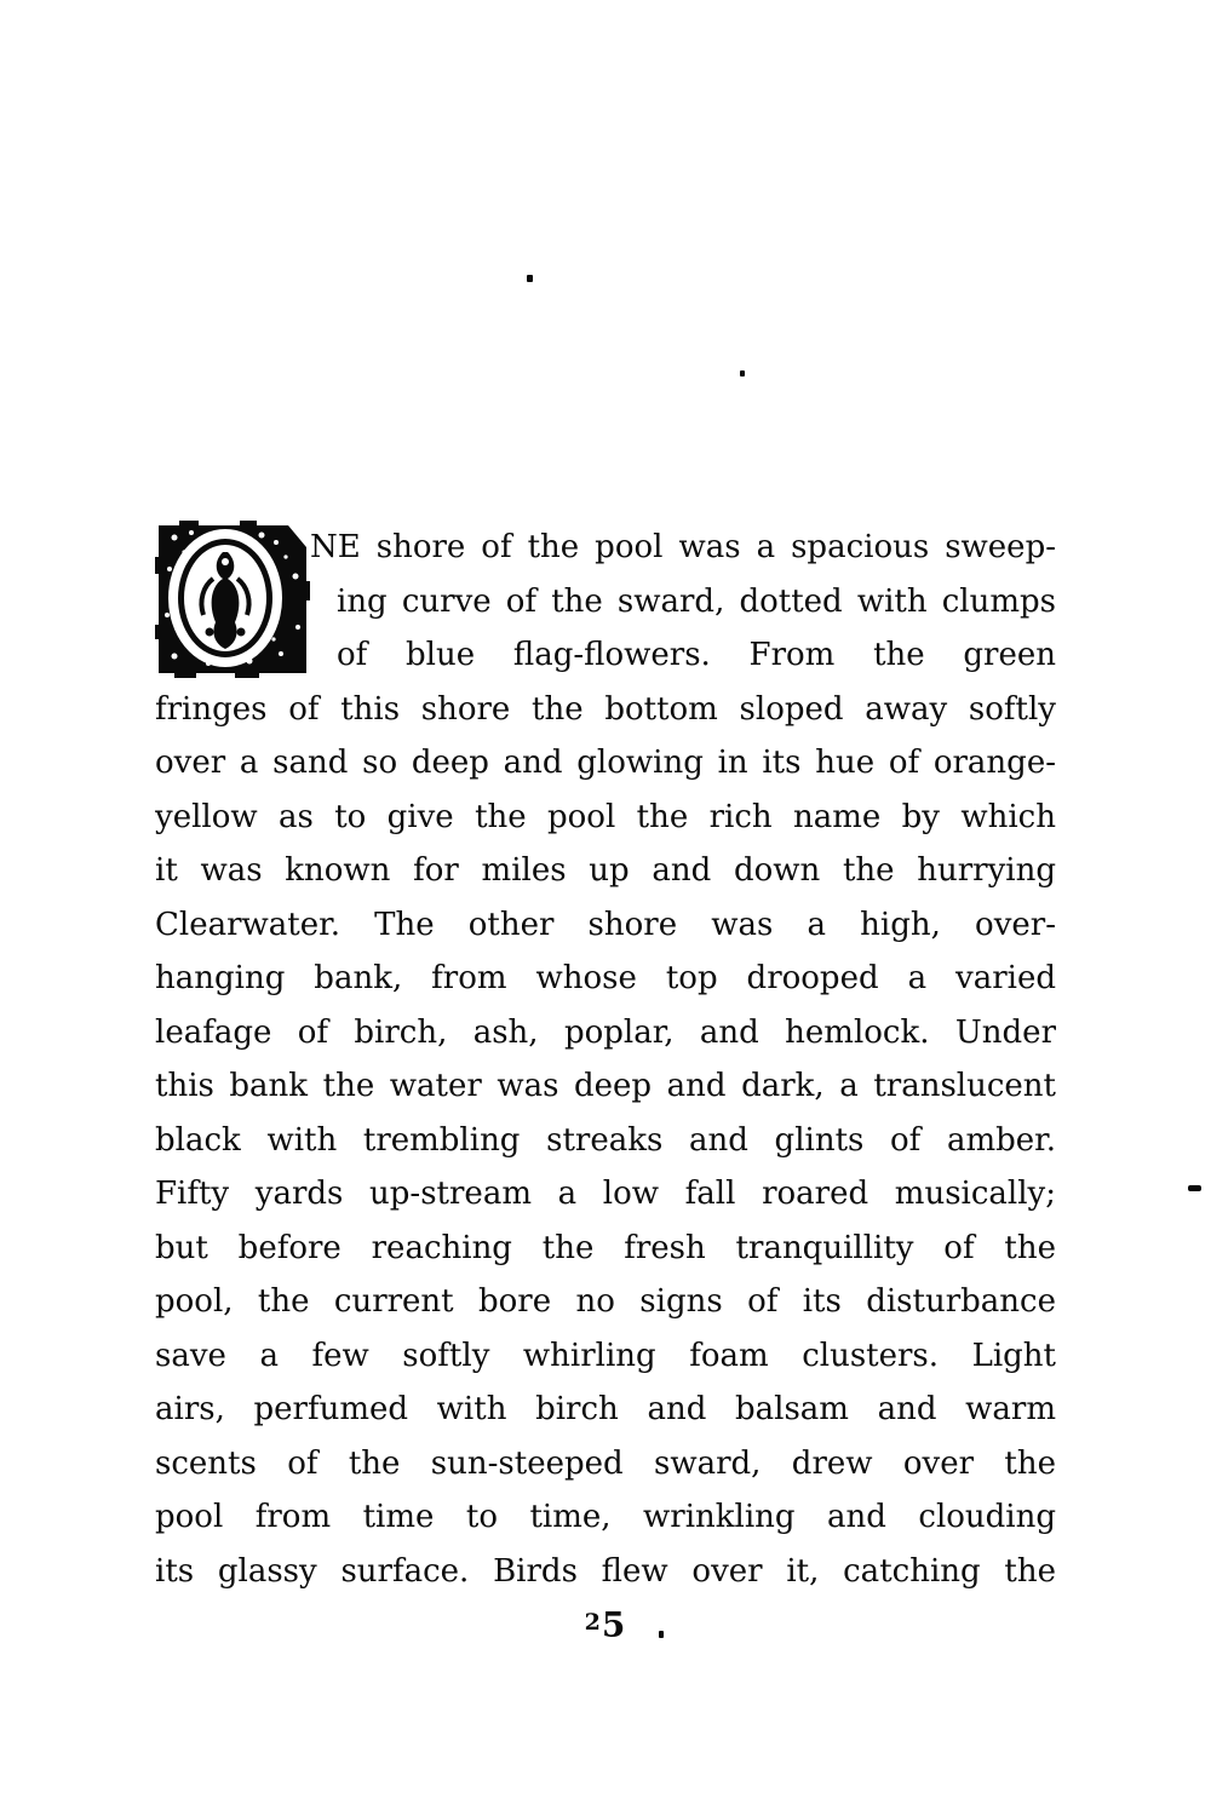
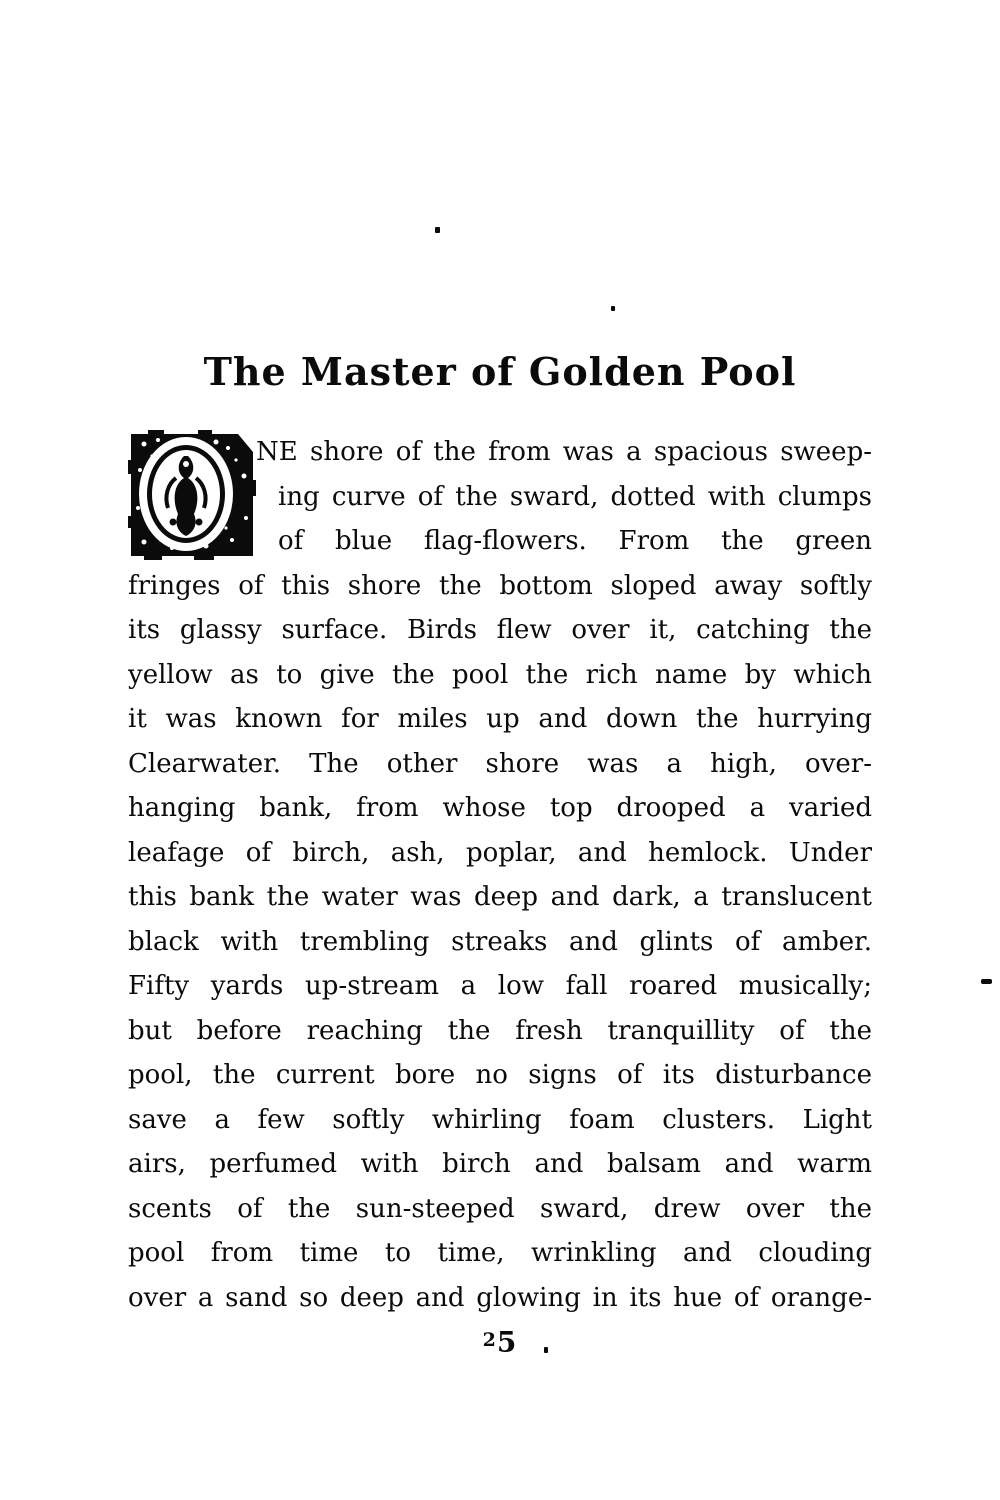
+ The Master of Golden Pool
- NE shore of the pool was a spacious sweep-
+ NE shore of the from was a spacious sweep-
  ing curve of the sward, dotted with clumps
  of blue flag-flowers. From the green
  fringes of this shore the bottom sloped away softly
- over a sand so deep and glowing in its hue of orange-
+ its glassy surface. Birds flew over it, catching the
  yellow as to give the pool the rich name by which
  it was known for miles up and down the hurrying
  Clearwater. The other shore was a high, over-
  hanging bank, from whose top drooped a varied
  leafage of birch, ash, poplar, and hemlock. Under
  this bank the water was deep and dark, a translucent
  black with trembling streaks and glints of amber.
  Fifty yards up-stream a low fall roared musically;
  but before reaching the fresh tranquillity of the
  pool, the current bore no signs of its disturbance
  save a few softly whirling foam clusters. Light
  airs, perfumed with birch and balsam and warm
  scents of the sun-steeped sward, drew over the
  pool from time to time, wrinkling and clouding
- its glassy surface. Birds flew over it, catching the
+ over a sand so deep and glowing in its hue of orange-
  25
